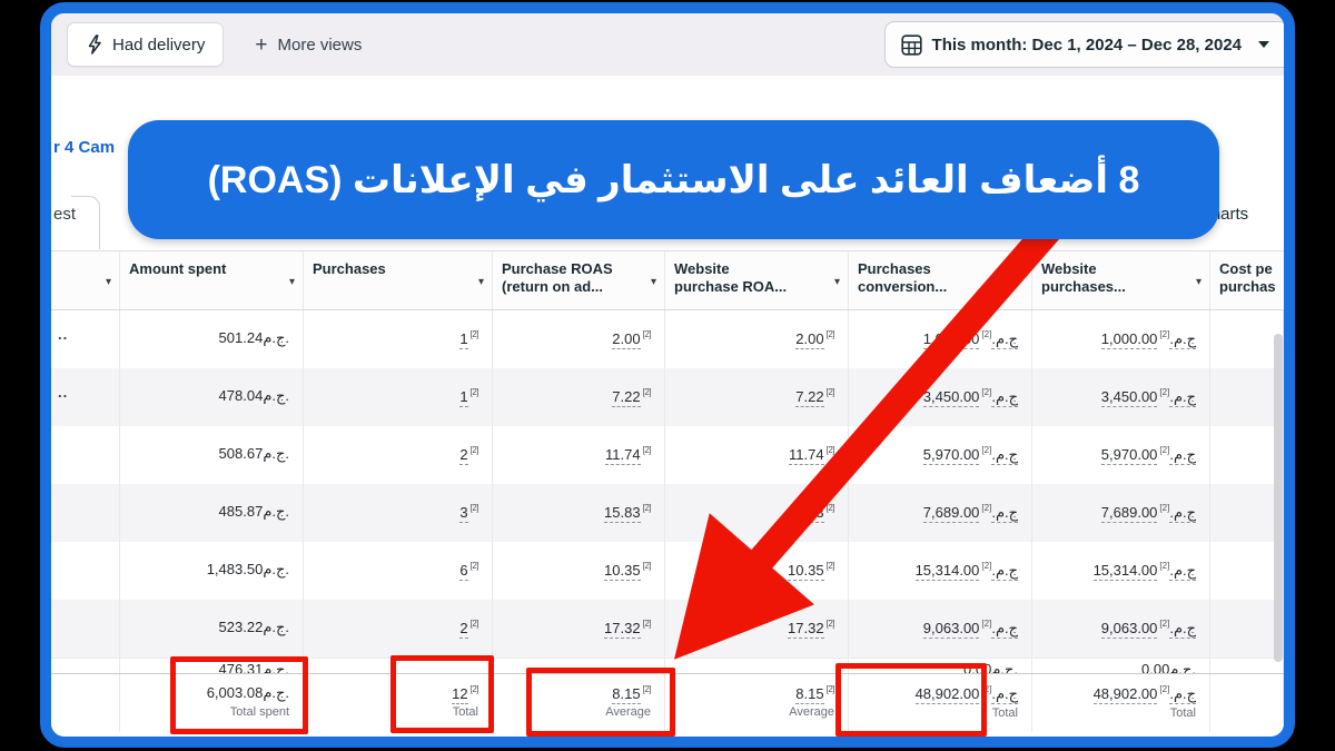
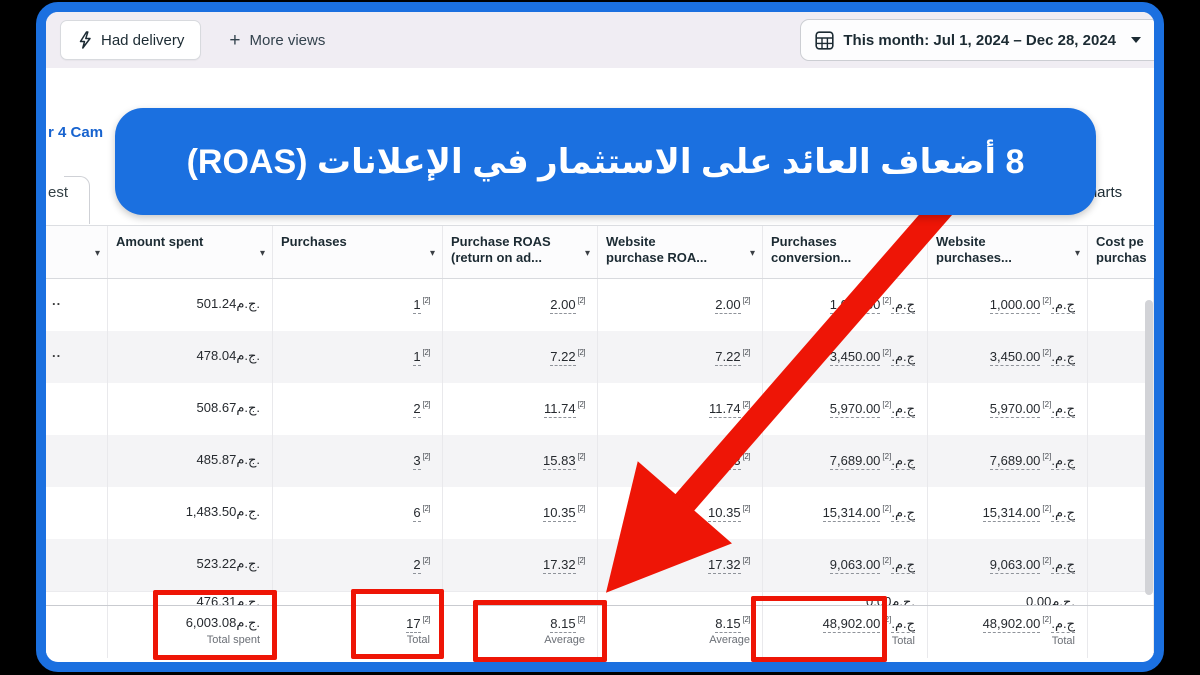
  Had delivery
  +
  More views
- This month: Dec 1, 2024 – Dec 28, 2024
+ This month: Jul 1, 2024 – Dec 28, 2024
  r 4 Cam
  est
  ▾
  Amount spent
  ▾
  Purchases
  ▾
  Purchase ROAS
  (return on ad...
  ▾
  Website
  purchase ROA...
  ▾
  Purchases
  conversion...
  Website
  purchases...
  ▾
  Cost pe
  purchas
  ..
  501.24ج.م.
  1 [2]
  2.00 [2]
  2.00 [2]
  1,000.00ج.م.[2]
  ..
  478.04ج.م.
  1 [2]
  7.22 [2]
  7.22 [2]
  3,450.00ج.م.[2]
  3,450.00ج.م.[2]
  508.67ج.م.
  2 [2]
  11.74 [2]
  11.74 [2]
  5,970.00ج.م.[2]
  5,970.00ج.م.[2]
  485.87ج.م.
  3 [2]
  15.83 [2]
  7,689.00ج.م.[2]
  7,689.00ج.م.[2]
  1,483.50ج.م.
  6 [2]
  10.35 [2]
  10.35 [2]
  15,314.00ج.م.[2]
  15,314.00ج.م.[2]
  523.22ج.م.
  2 [2]
  17.32 [2]
  17.32 [2]
  9,063.00ج.م.[2]
  9,063.00ج.م.[2]
  476.31ج.م.
  0.00ج.م.
  0.00ج.م.
  6,003.08ج.م.
  Total spent
- 12 [2]
+ 17 [2]
  Total
  8.15 [2]
  Average
  8.15 [2]
  Average
  48,902.00ج.م.[2
  Total
  48,902.00ج.م.[2]
  Total
  8 أضعاف العائد على الاستثمار في الإعلانات (ROAS)
